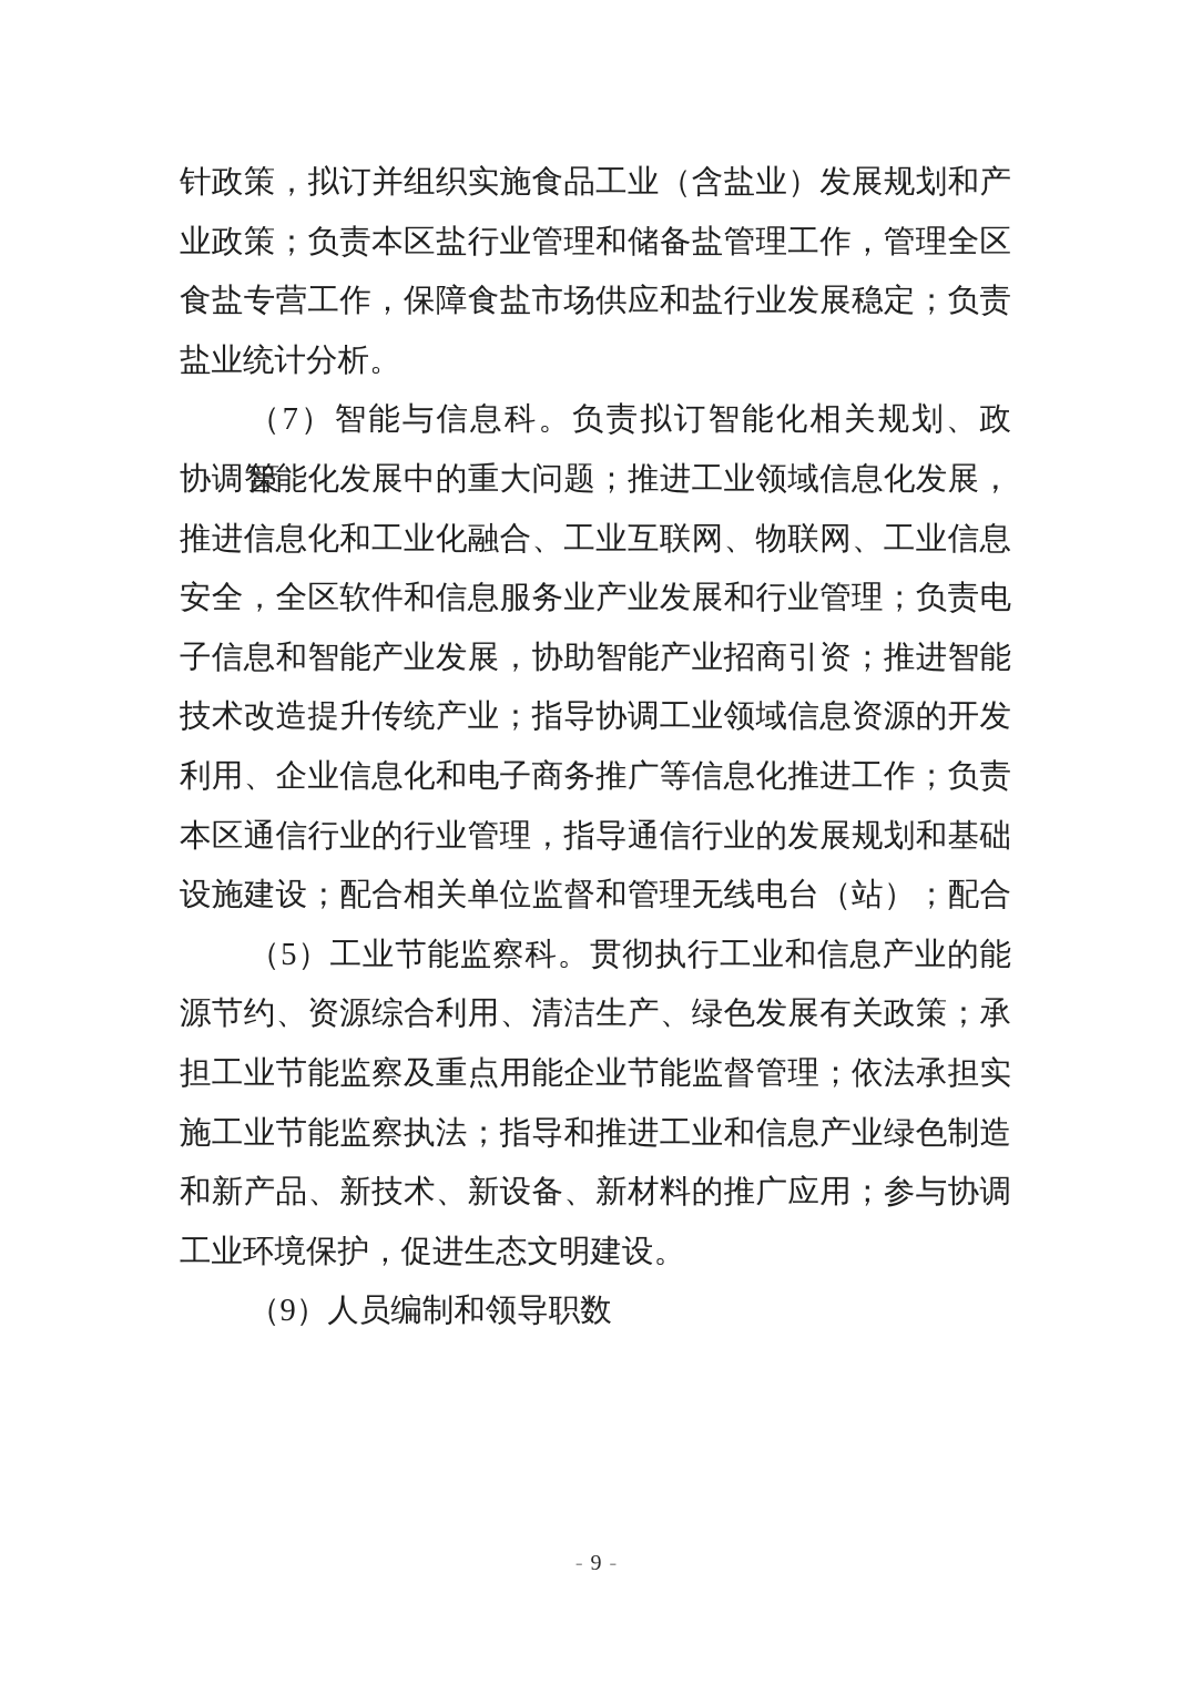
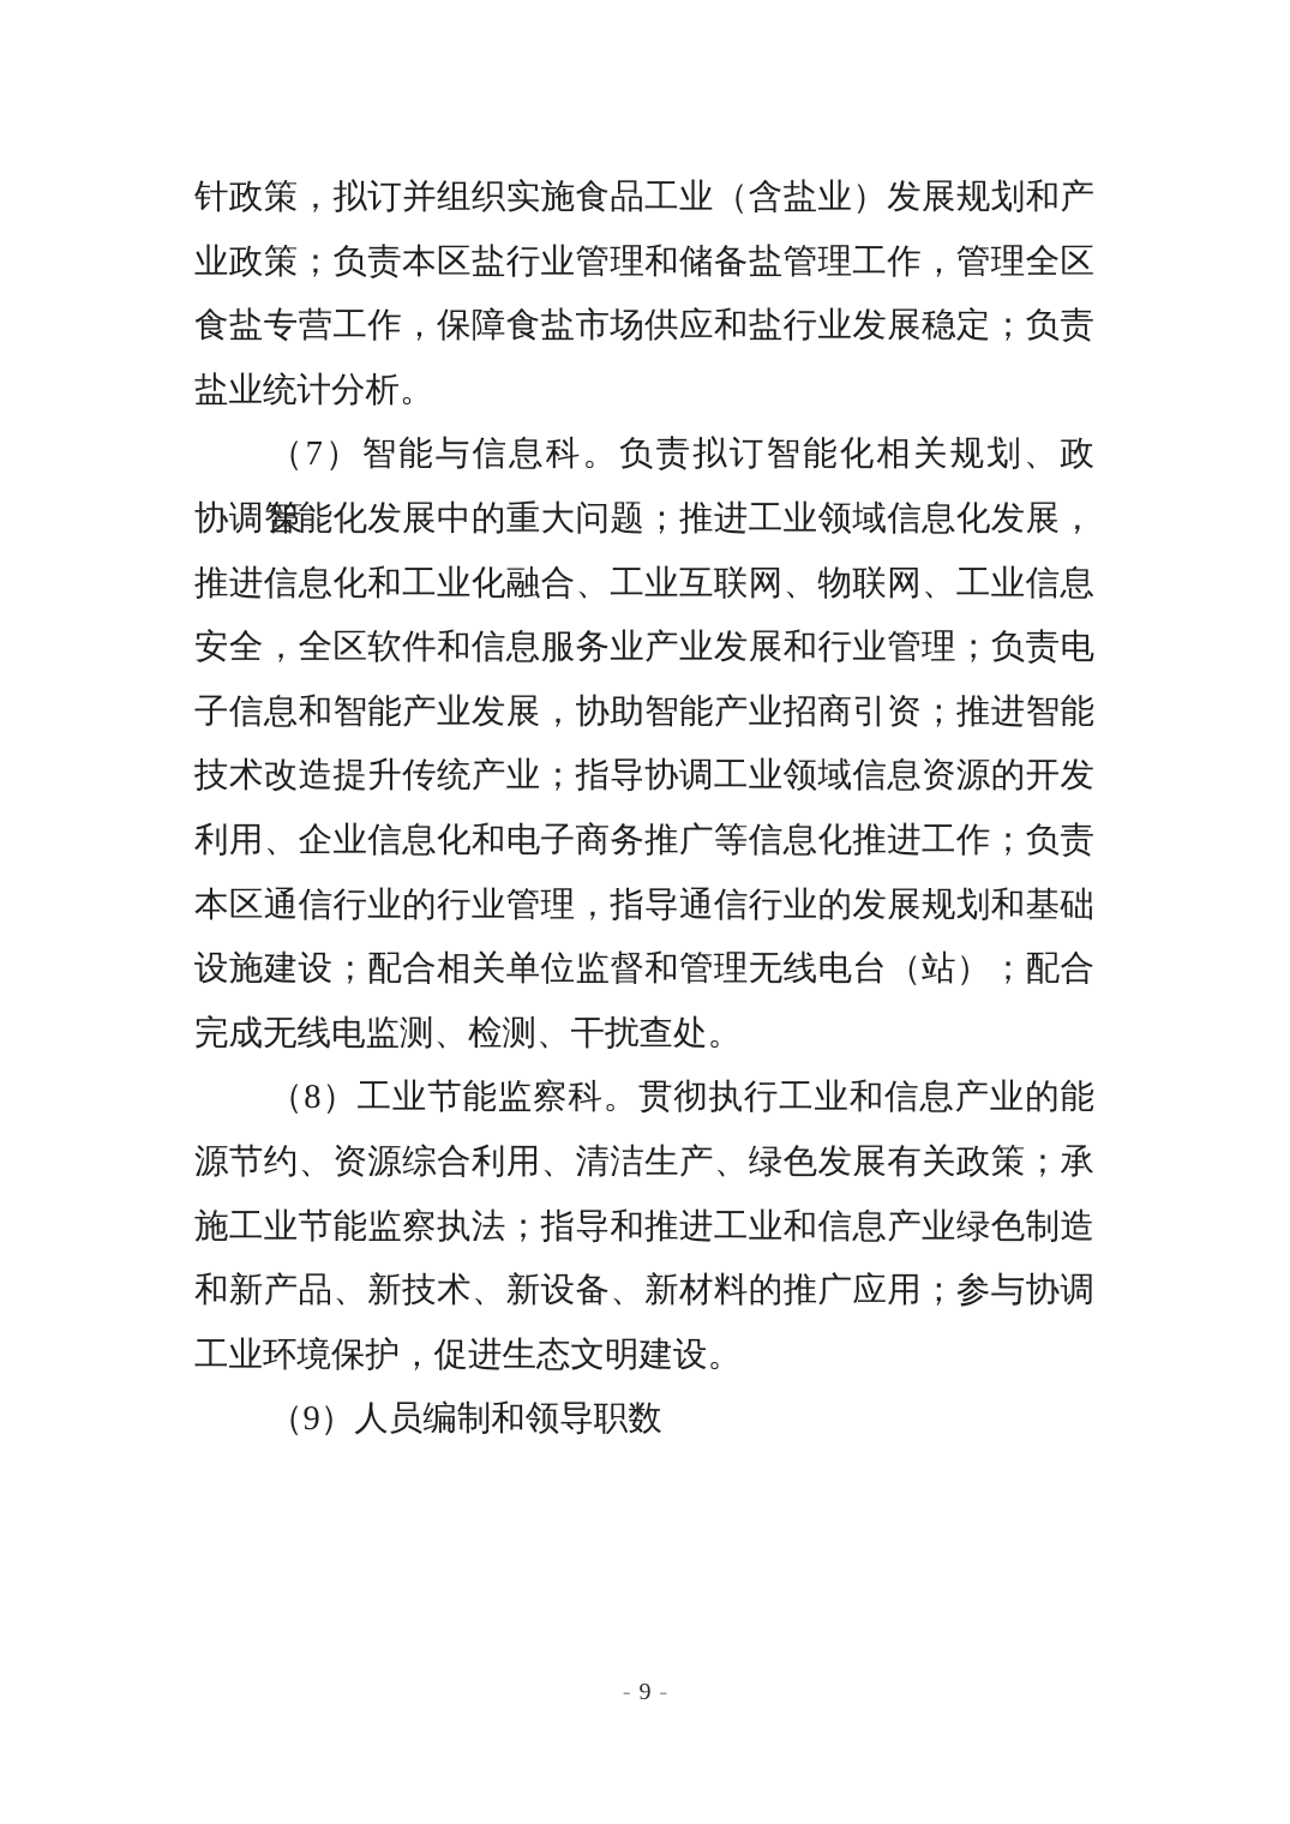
  针政策，拟订并组织实施食品工业（含盐业）发展规划和产
  业政策；负责本区盐行业管理和储备盐管理工作，管理全区
  食盐专营工作，保障食盐市场供应和盐行业发展稳定；负责
  盐业统计分析。
  （7）智能与信息科。负责拟订智能化相关规划、政策，
  协调智能化发展中的重大问题；推进工业领域信息化发展，
  推进信息化和工业化融合、工业互联网、物联网、工业信息
  安全，全区软件和信息服务业产业发展和行业管理；负责电
  子信息和智能产业发展，协助智能产业招商引资；推进智能
  技术改造提升传统产业；指导协调工业领域信息资源的开发
  利用、企业信息化和电子商务推广等信息化推进工作；负责
  本区通信行业的行业管理，指导通信行业的发展规划和基础
  设施建设；配合相关单位监督和管理无线电台（站）；配合
+ 完成无线电监测、检测、干扰查处。
- （5）工业节能监察科。贯彻执行工业和信息产业的能
+ （8）工业节能监察科。贯彻执行工业和信息产业的能
  源节约、资源综合利用、清洁生产、绿色发展有关政策；承
- 担工业节能监察及重点用能企业节能监督管理；依法承担实
  施工业节能监察执法；指导和推进工业和信息产业绿色制造
  和新产品、新技术、新设备、新材料的推广应用；参与协调
  工业环境保护，促进生态文明建设。
  （9）人员编制和领导职数
  - 9 -
